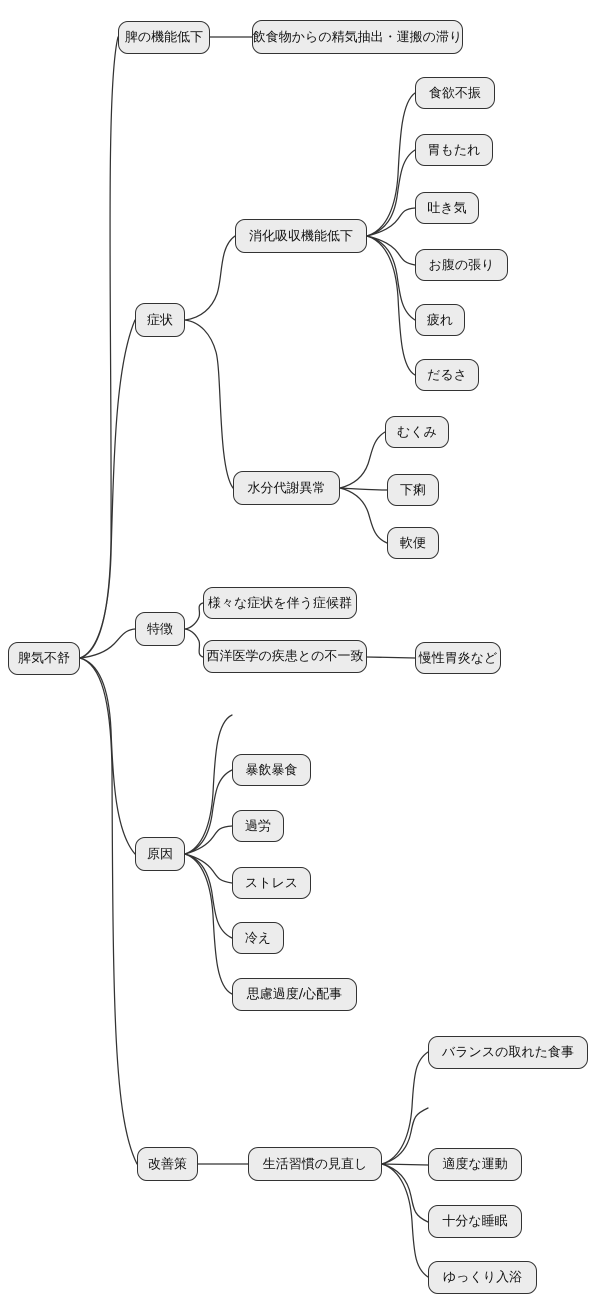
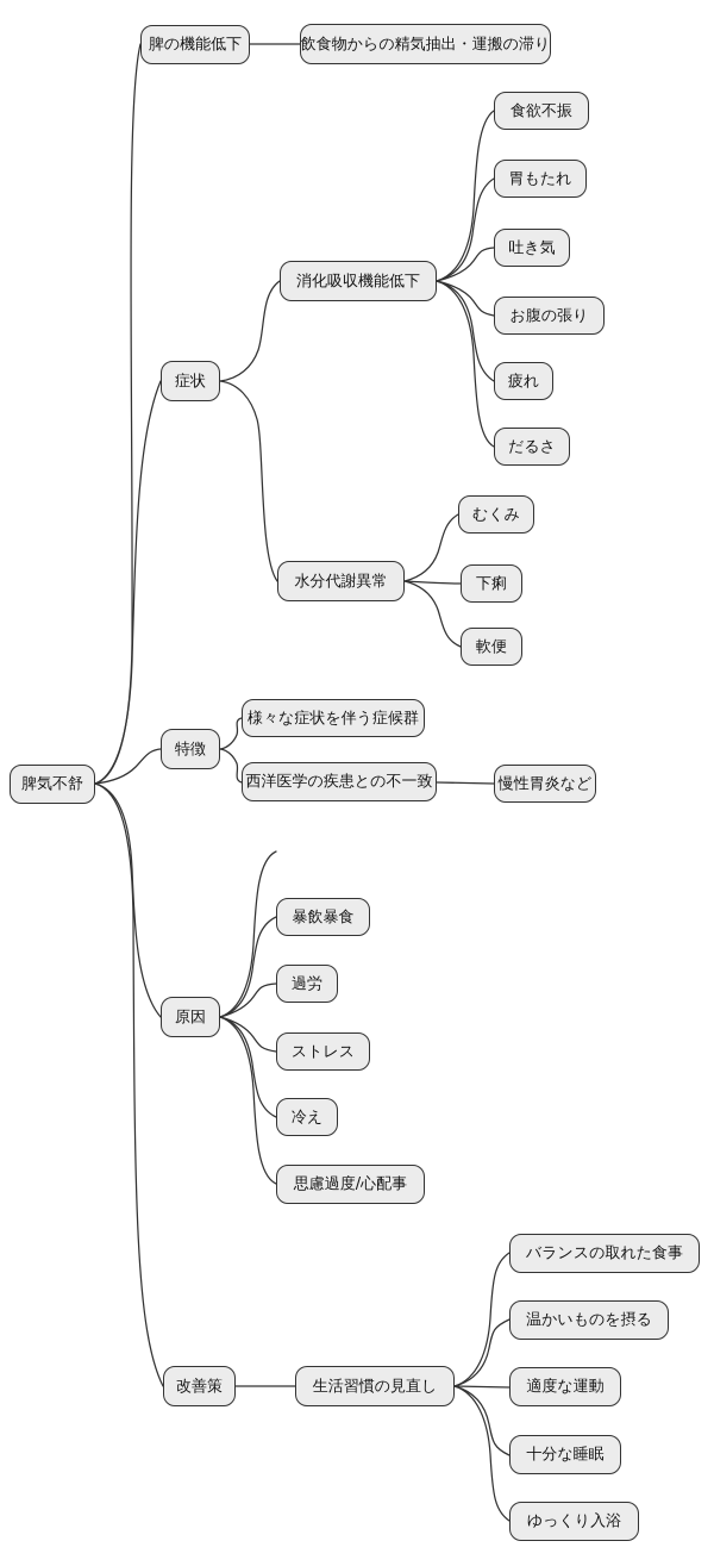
  脾気不舒
  脾の機能低下
  飲食物からの精気抽出・運搬の滞り
  症状
  消化吸収機能低下
  食欲不振
  胃もたれ
  吐き気
  お腹の張り
  疲れ
  だるさ
  水分代謝異常
  むくみ
  下痢
  軟便
  特徴
  様々な症状を伴う症候群
  西洋医学の疾患との不一致
  慢性胃炎など
  原因
  暴飲暴食
  過労
  ストレス
  冷え
  思慮過度/心配事
  改善策
  生活習慣の見直し
  バランスの取れた食事
+ 温かいものを摂る
  適度な運動
  十分な睡眠
  ゆっくり入浴
